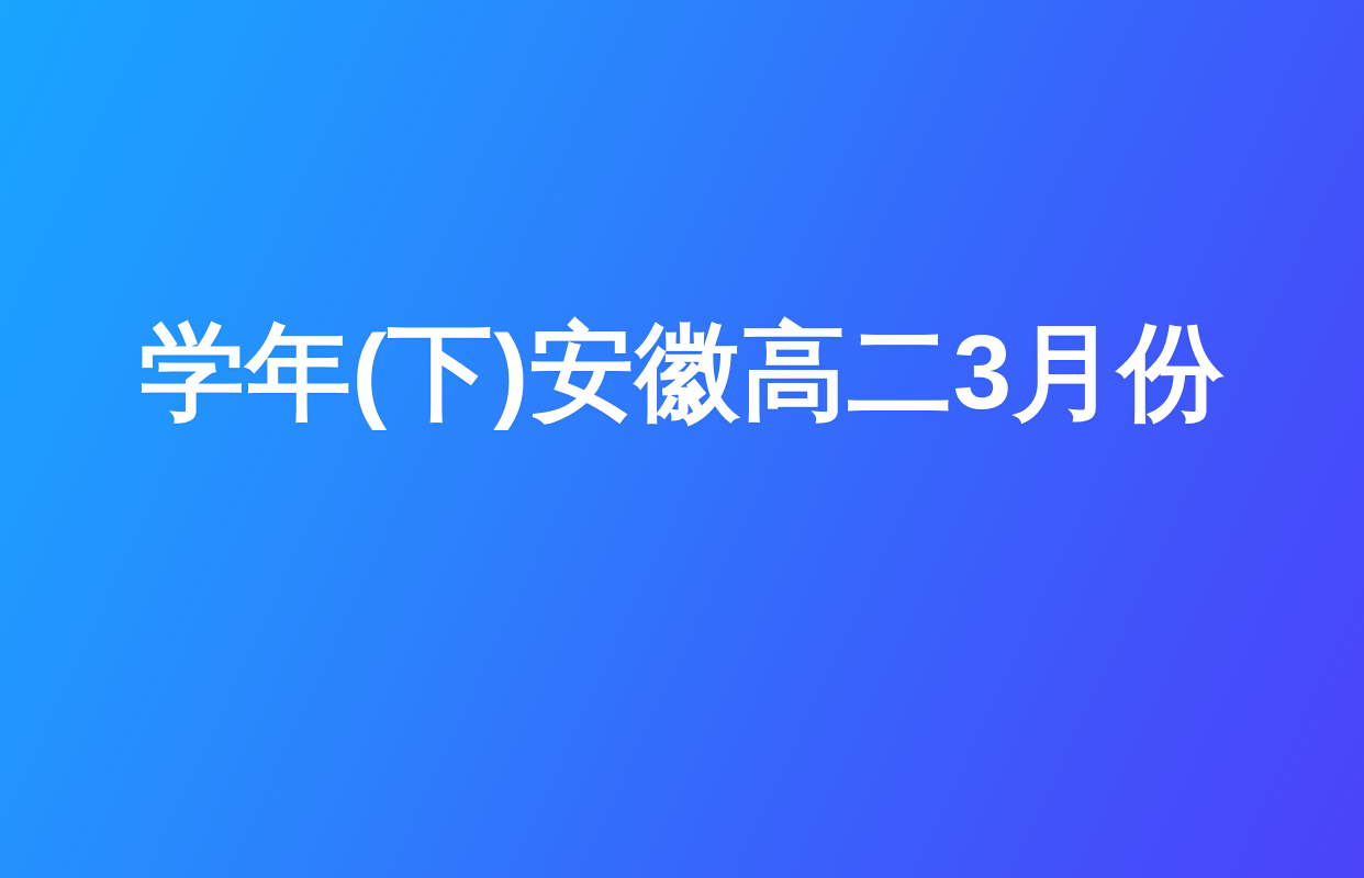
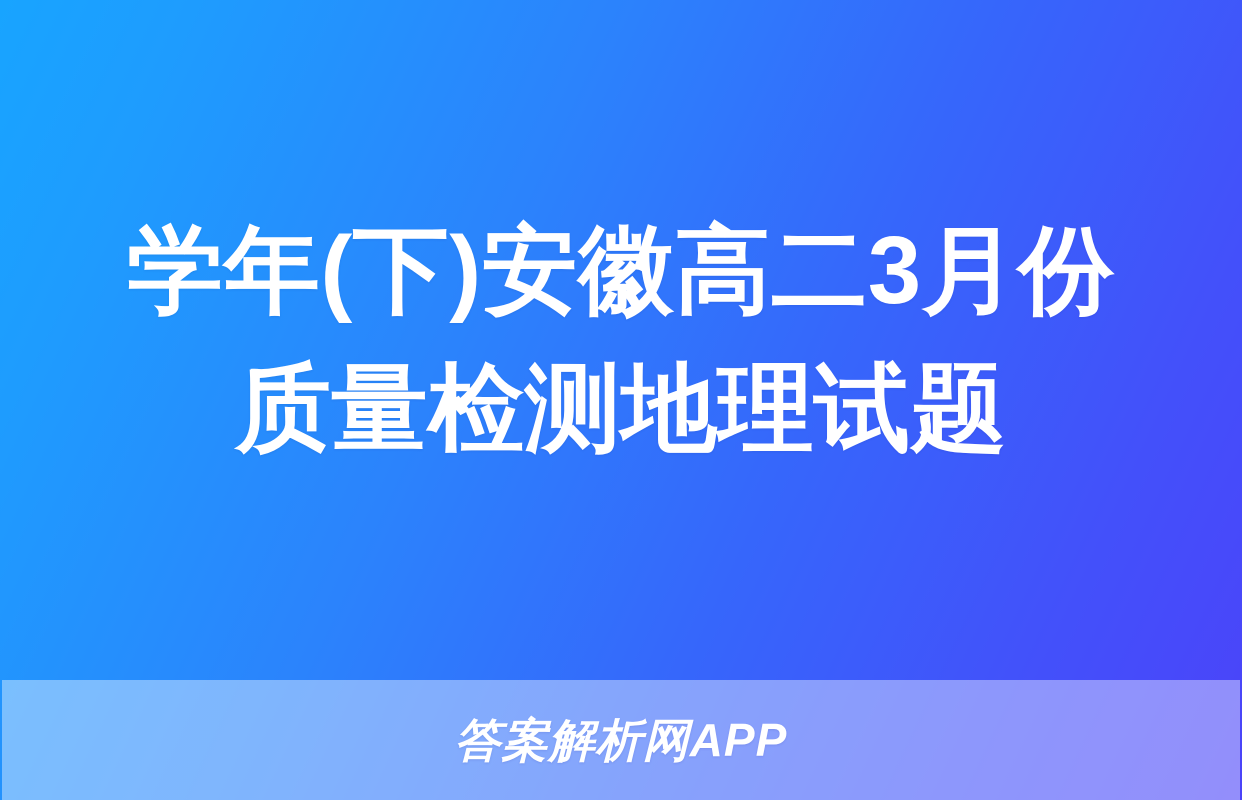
  学年(下)安徽高二3月份
+ 质量检测地理试题
+ 答案解析网APP
